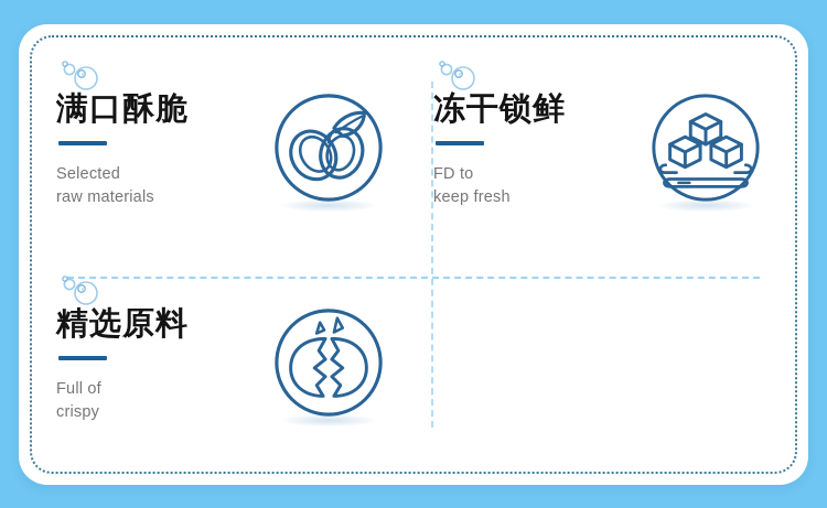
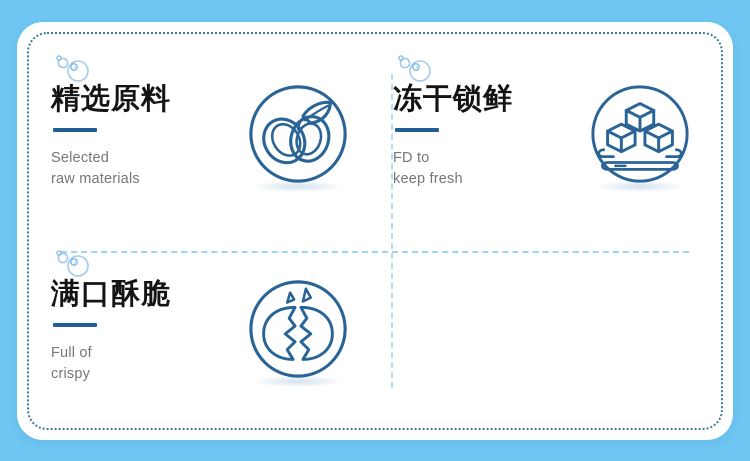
- 满口酥脆
+ 精选原料
  Selected
  raw materials
  冻干锁鲜
  FD to
  keep fresh
- 精选原料
+ 满口酥脆
  Full of
  crispy
